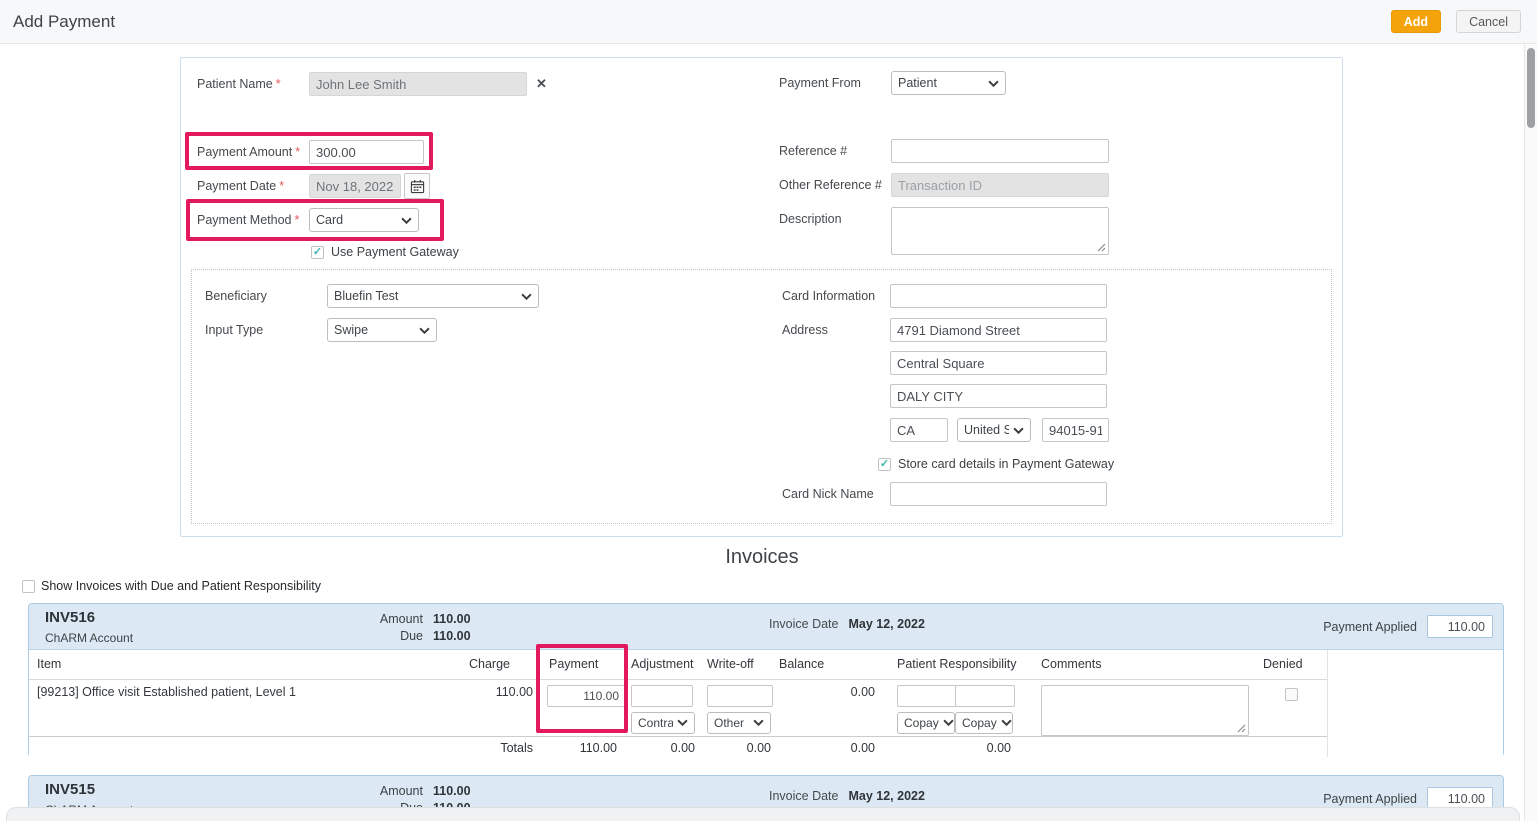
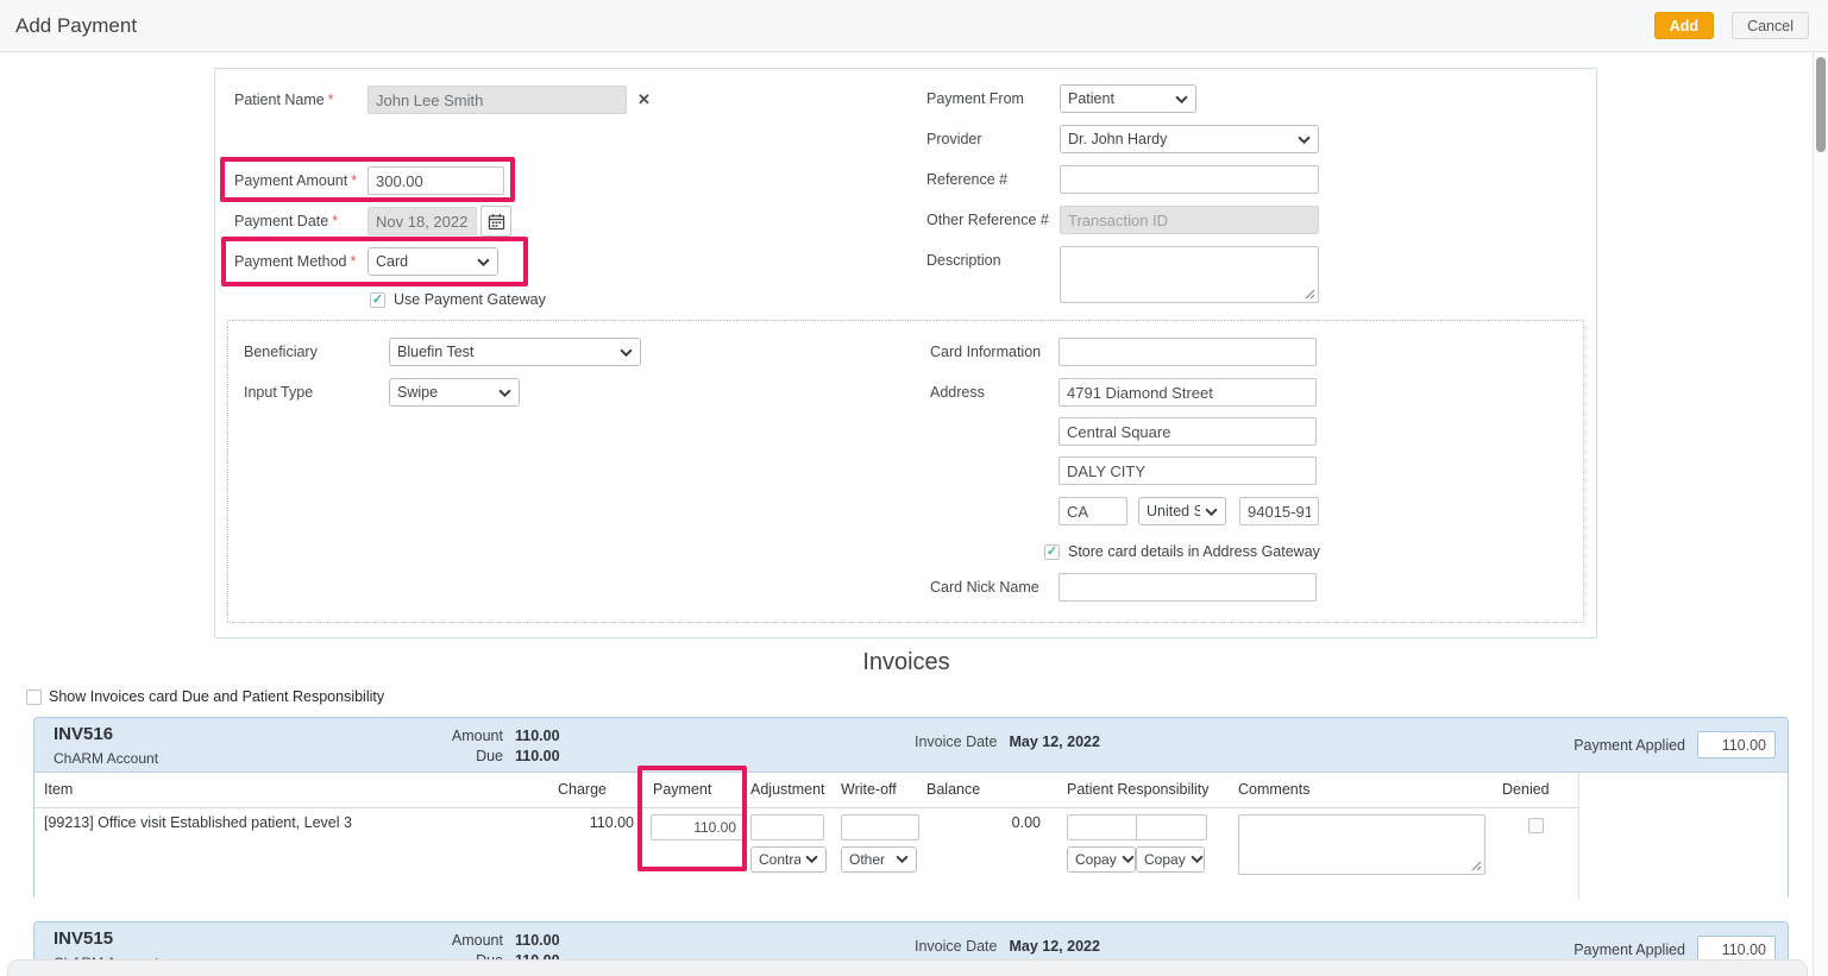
  Add Payment
  Add
  Cancel
  Patient Name *
  John Lee Smith
  ✕
  Payment Amount *
  300.00
  Payment Date *
  Nov 18, 2022
  Payment Method *
  Card
  Use Payment Gateway
  Payment From
  Patient
+ Provider
+ Dr. John Hardy
  Reference #
  Other Reference #
  Transaction ID
  Description
  Beneficiary
  Bluefin Test
  Input Type
  Swipe
  Card Information
  Address
  4791 Diamond Street
  Central Square
  DALY CITY
  CA
  United S
  94015-91
- Store card details in Payment Gateway
+ Store card details in Address Gateway
  Card Nick Name
  Invoices
- Show Invoices with Due and Patient Responsibility
+ Show Invoices card Due and Patient Responsibility
  INV516
  ChARM Account
  Amount
  110.00
  Due
  110.00
  Invoice Date
  May 12, 2022
  Payment Applied
  110.00
  Item	Charge	Payment	Adjustment	Write-off	Balance	Patient Responsibility	Comments	Denied
- [99213] Office visit Established patient, Level 1	110.00	110.00	Contra	Other	0.00	Copay	Copay
+ [99213] Office visit Established patient, Level 3	110.00	110.00	Contra	Other	0.00	Copay	Copay
- Totals	110.00	0.00	0.00	0.00	0.00
  INV515
  Amount
  110.00
  Invoice Date
  May 12, 2022
  Payment Applied
  110.00
